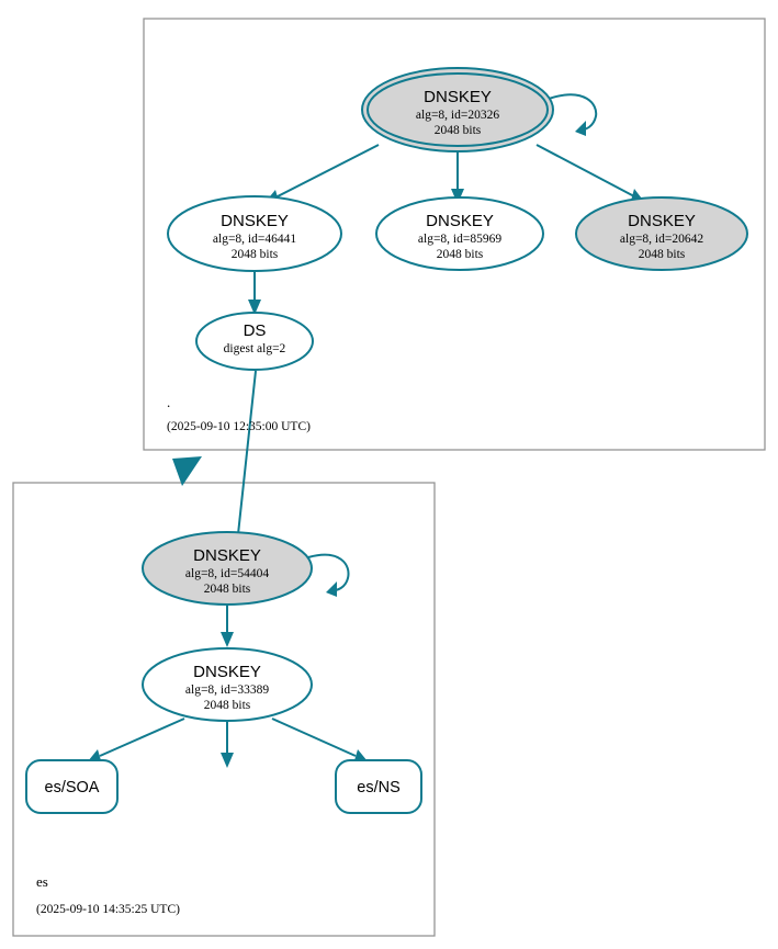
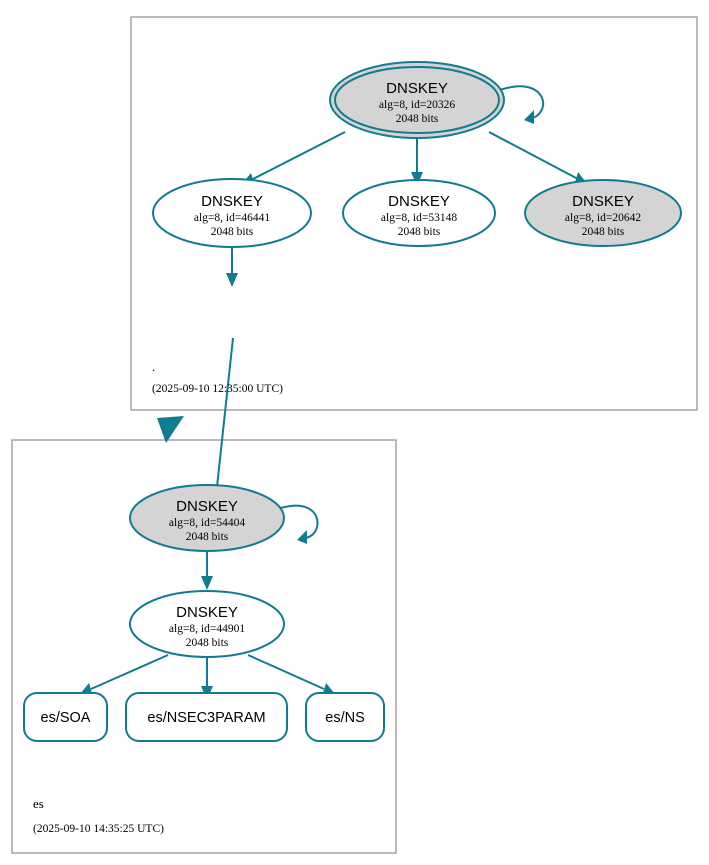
  DNSKEY
  alg=8, id=20326
  2048 bits
  DNSKEY
  alg=8, id=46441
  2048 bits
  DNSKEY
- alg=8, id=85969
+ alg=8, id=53148
  2048 bits
  DNSKEY
  alg=8, id=20642
  2048 bits
- DS
- digest alg=2
  .
  (2025-09-10 12:35:00 UTC)
  DNSKEY
  alg=8, id=54404
  2048 bits
  DNSKEY
- alg=8, id=33389
+ alg=8, id=44901
  2048 bits
  es/SOA
+ es/NSEC3PARAM
  es/NS
  es
  (2025-09-10 14:35:25 UTC)
